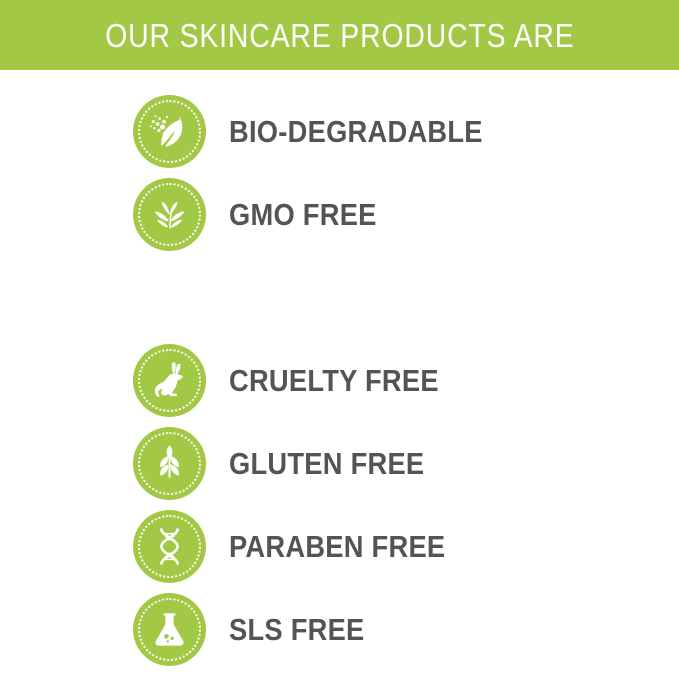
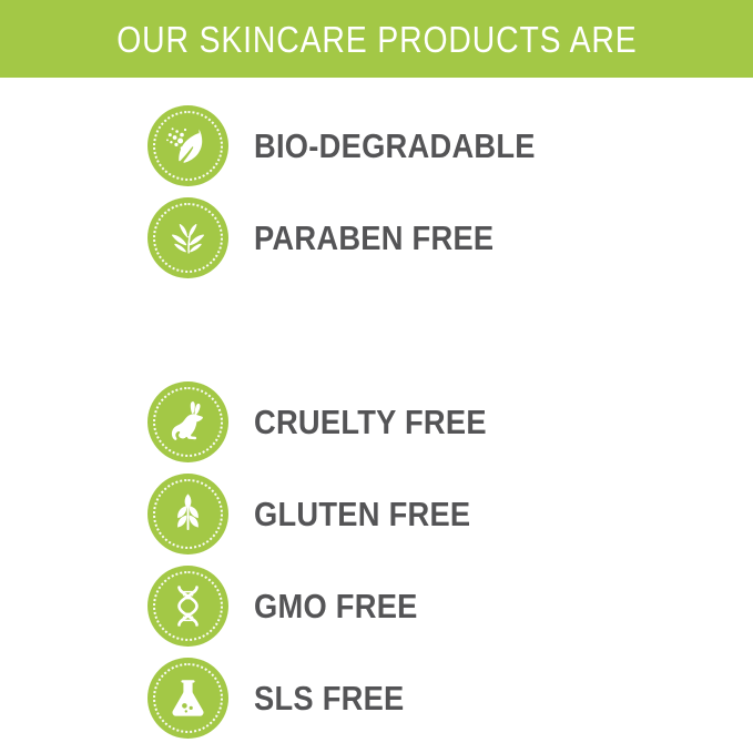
  OUR SKINCARE PRODUCTS ARE
  BIO-DEGRADABLE
- GMO FREE
+ PARABEN FREE
  CRUELTY FREE
  GLUTEN FREE
- PARABEN FREE
+ GMO FREE
  SLS FREE
